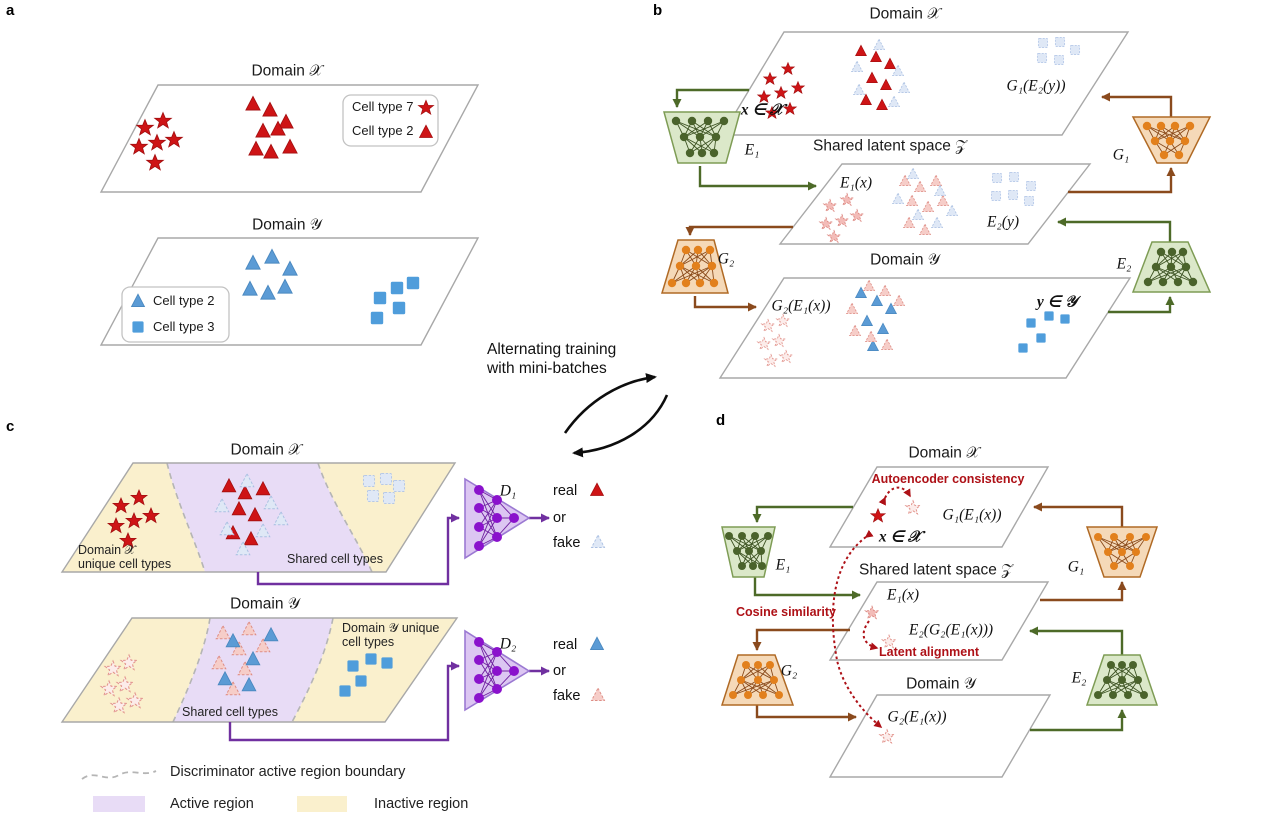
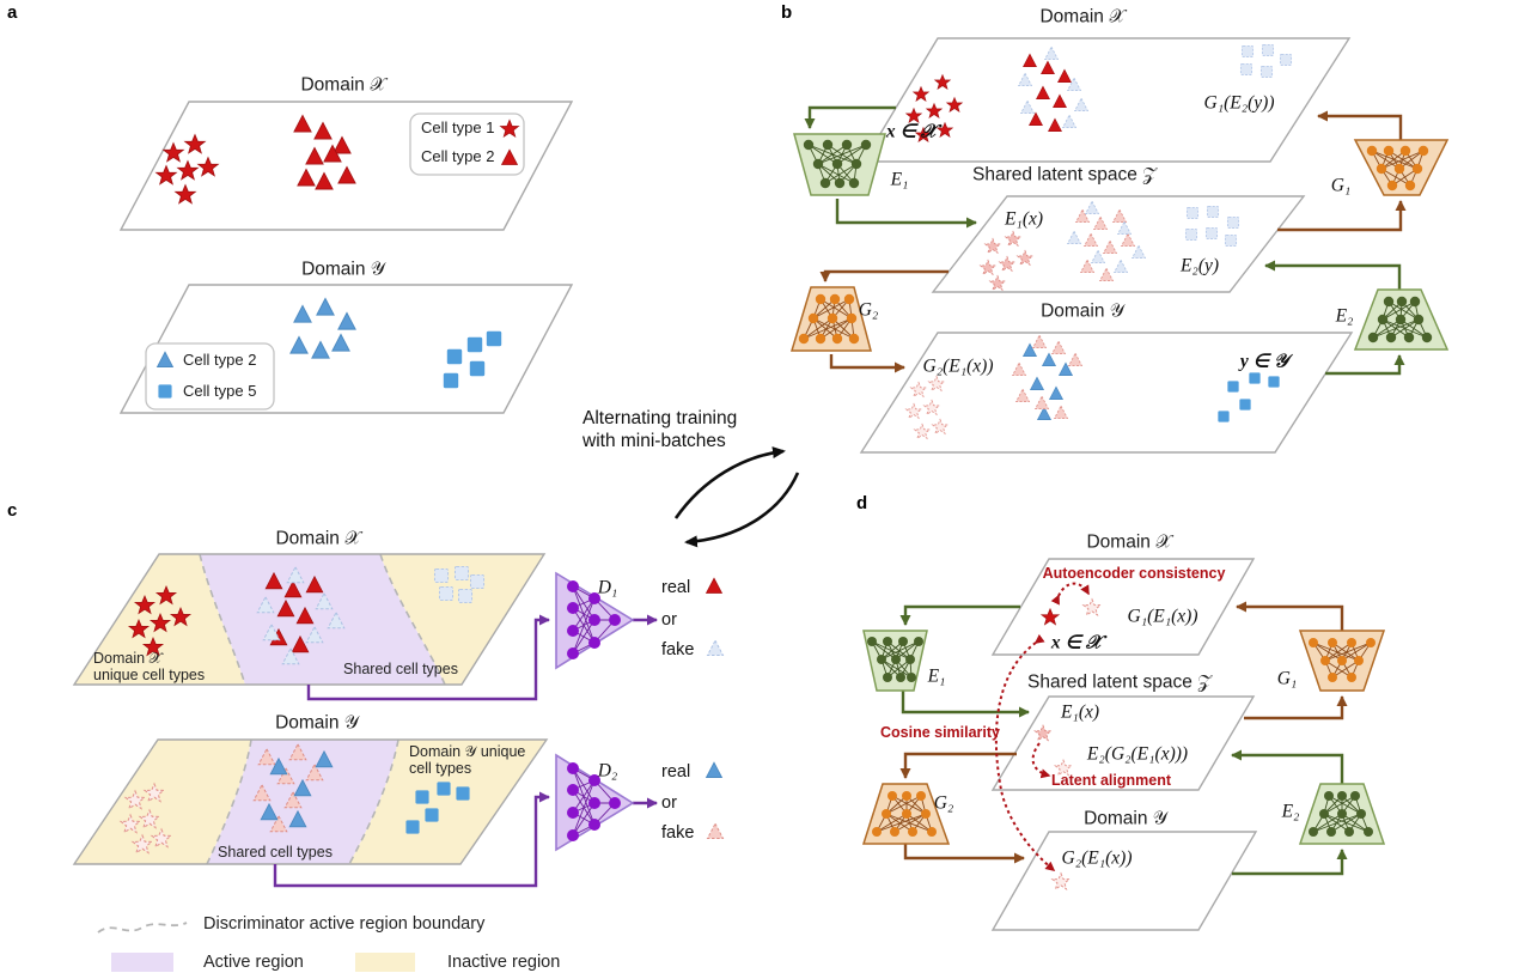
  a
  b
  c
  d
  Domain 𝒳
- Cell type 7
+ Cell type 1
  Cell type 2
  Domain 𝒴
  Cell type 2
- Cell type 3
+ Cell type 5
  Domain 𝒳
  x ∈ 𝒳
  G₁(E₂(y))
  Shared latent space 𝒵
  E₁(x)
  E₂(y)
  Domain 𝒴
  G₂(E₁(x))
  y ∈ 𝒴
  E₁
  G₁
  G₂
  E₂
  Alternating training
  with mini-batches
  Domain 𝒳
  Domain 𝒳
  unique cell types
  Shared cell types
  D₁
  real
  or
  fake
  Domain 𝒴
  Domain 𝒴 unique
  cell types
  Shared cell types
  D₂
  real
  or
  fake
  Discriminator active region boundary
  Active region
  Inactive region
  Domain 𝒳
  Autoencoder consistency
  G₁(E₁(x))
  x ∈ 𝒳
  Shared latent space 𝒵
  E₁(x)
  Cosine similarity
  E₂(G₂(E₁(x)))
  Latent alignment
  Domain 𝒴
  G₂(E₁(x))
  E₁
  G₁
  G₂
  E₂
